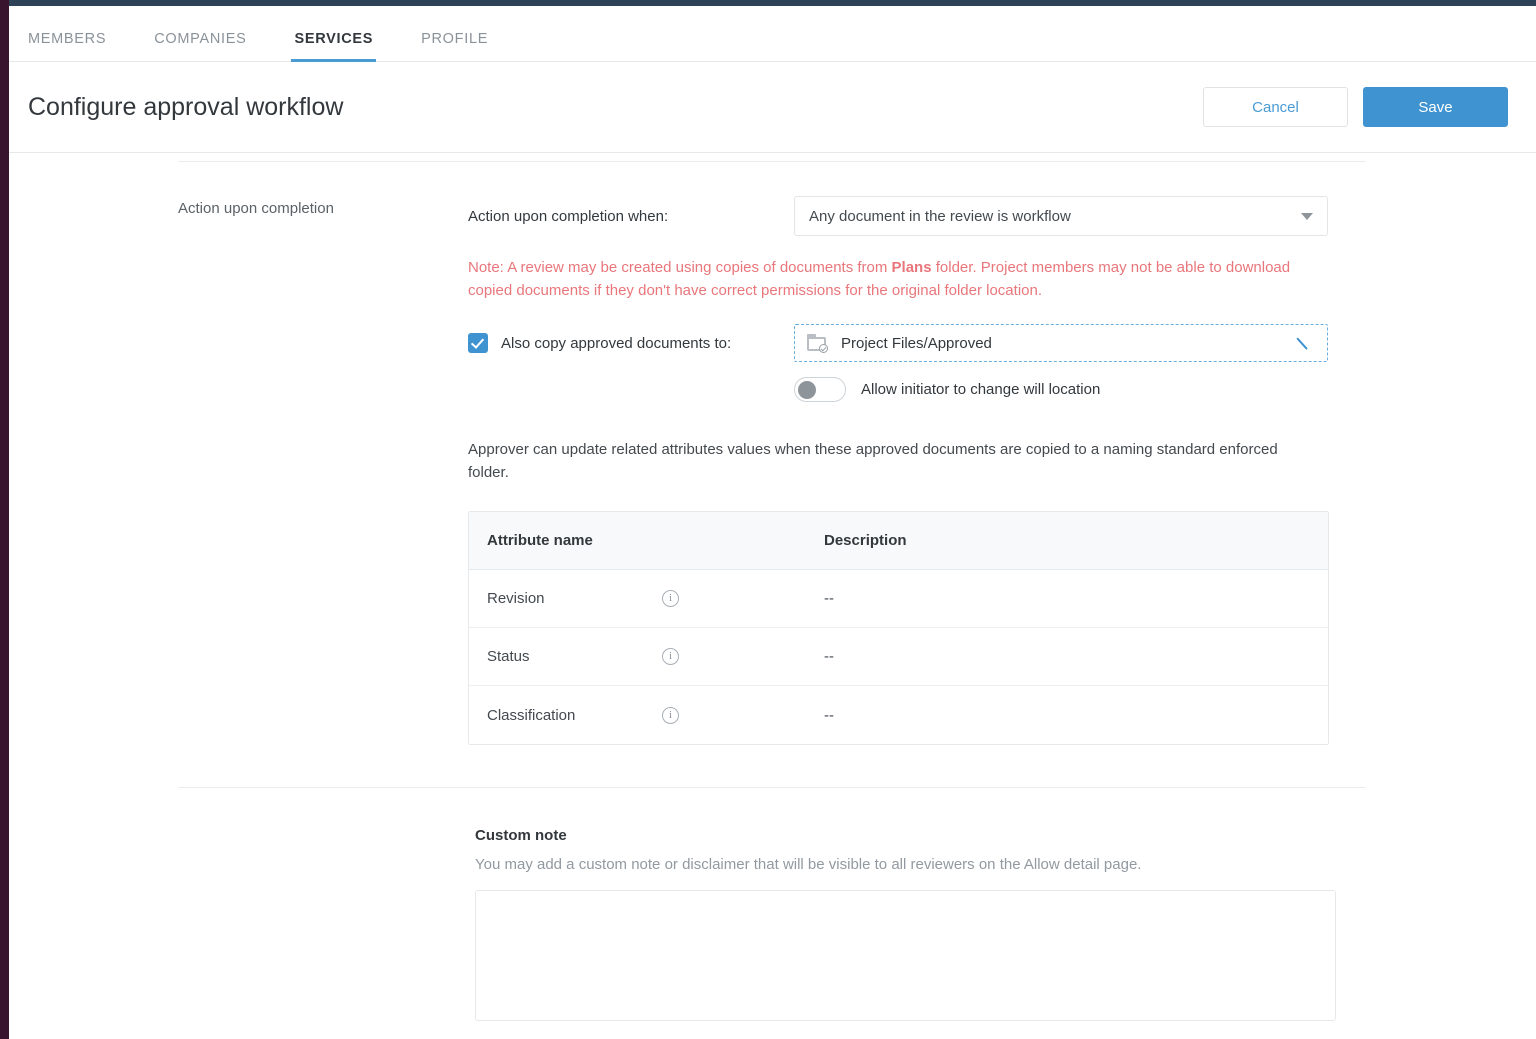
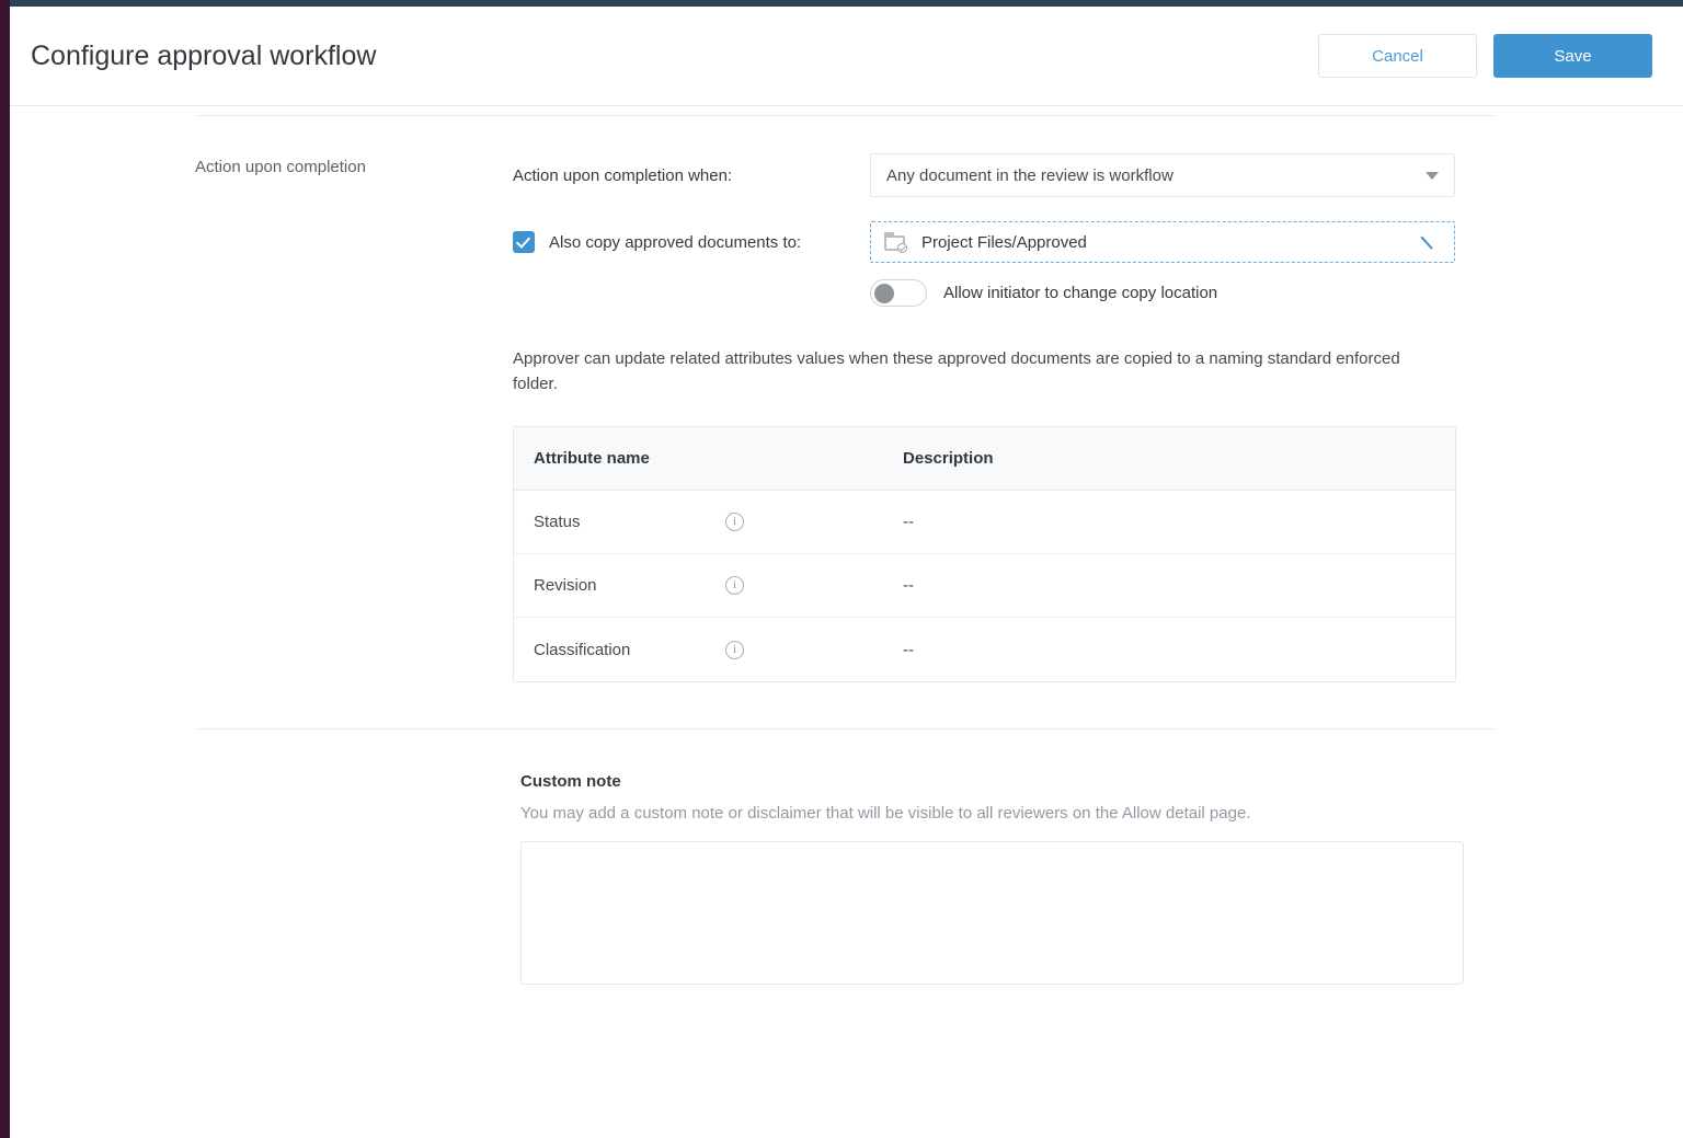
- MEMBERS
- COMPANIES
- SERVICES
- PROFILE
  Configure approval workflow
  Cancel
  Save
  Action upon completion
  Action upon completion when:
  Any document in the review is workflow
- Note: A review may be created using copies of documents from Plans folder. Project members may not be able to download copied documents if they don't have correct permissions for the original folder location.
  Also copy approved documents to:
  Project Files/Approved
- Allow initiator to change will location
+ Allow initiator to change copy location
  Approver can update related attributes values when these approved documents are copied to a naming standard enforced folder.
  Attribute name
  Description
- Revision
+ Status
  i
  --
- Status
+ Revision
  i
  --
  Classification
  i
  --
  Custom note
  You may add a custom note or disclaimer that will be visible to all reviewers on the Allow detail page.
